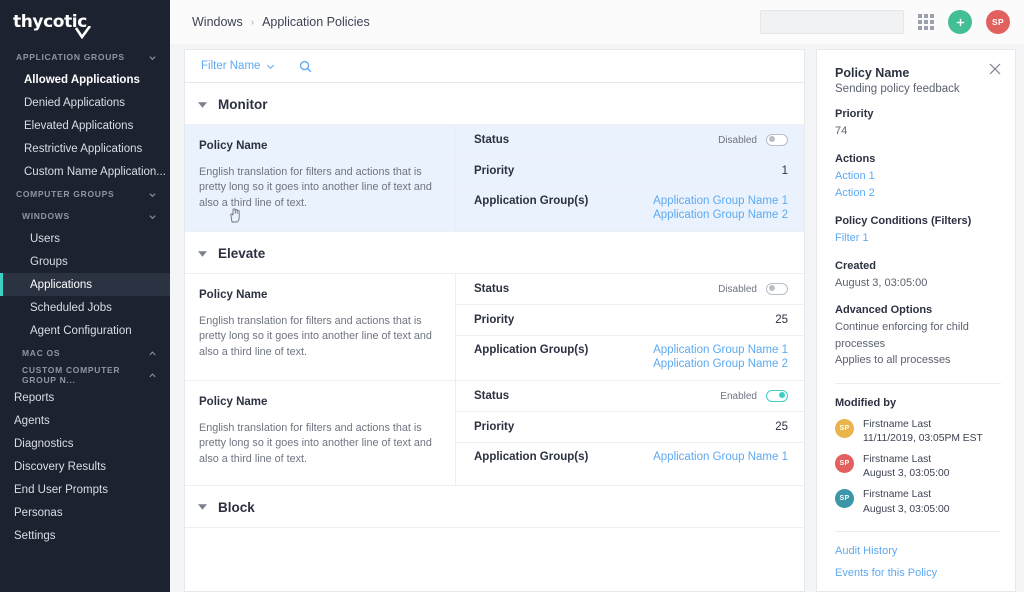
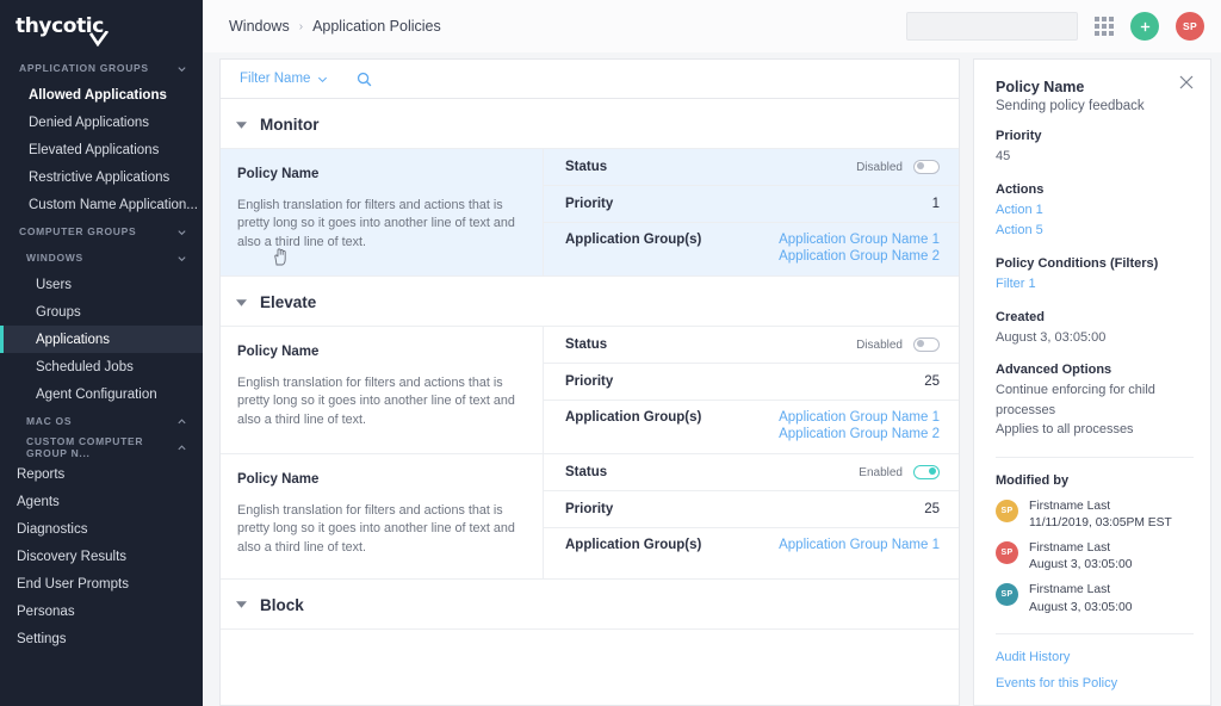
  thycotic
  APPLICATION GROUPS
  Allowed Applications
  Denied Applications
  Elevated Applications
  Restrictive Applications
  Custom Name Application...
  COMPUTER GROUPS
  WINDOWS
  Users
  Groups
  Applications
  Scheduled Jobs
  Agent Configuration
  MAC OS
  CUSTOM COMPUTER GROUP N...
  Reports
  Agents
  Diagnostics
  Discovery Results
  End User Prompts
  Personas
  Settings
  Windows
  ›
  Application Policies
  SP
  Filter Name
  Monitor
  Policy Name
  English translation for filters and actions that is pretty long so it goes into another line of text and also a third line of text.
  Status
  Disabled
  Priority
  1
  Application Group(s)
  Application Group Name 1
  Application Group Name 2
  Elevate
  Policy Name
  English translation for filters and actions that is pretty long so it goes into another line of text and also a third line of text.
  Status
  Disabled
  Priority
  25
  Application Group(s)
  Application Group Name 1
  Application Group Name 2
  Policy Name
  English translation for filters and actions that is pretty long so it goes into another line of text and also a third line of text.
  Status
  Enabled
  Priority
  25
  Application Group(s)
  Application Group Name 1
  Block
  Policy Name
  Sending policy feedback
  Priority
- 74
+ 45
  Actions
  Action 1
- Action 2
+ Action 5
  Policy Conditions (Filters)
  Filter 1
  Created
  August 3, 03:05:00
  Advanced Options
  Continue enforcing for child processes
  Applies to all processes
  Modified by
  Firstname Last
  11/11/2019, 03:05PM EST
  Firstname Last
  August 3, 03:05:00
  Firstname Last
  August 3, 03:05:00
  Audit History
  Events for this Policy
